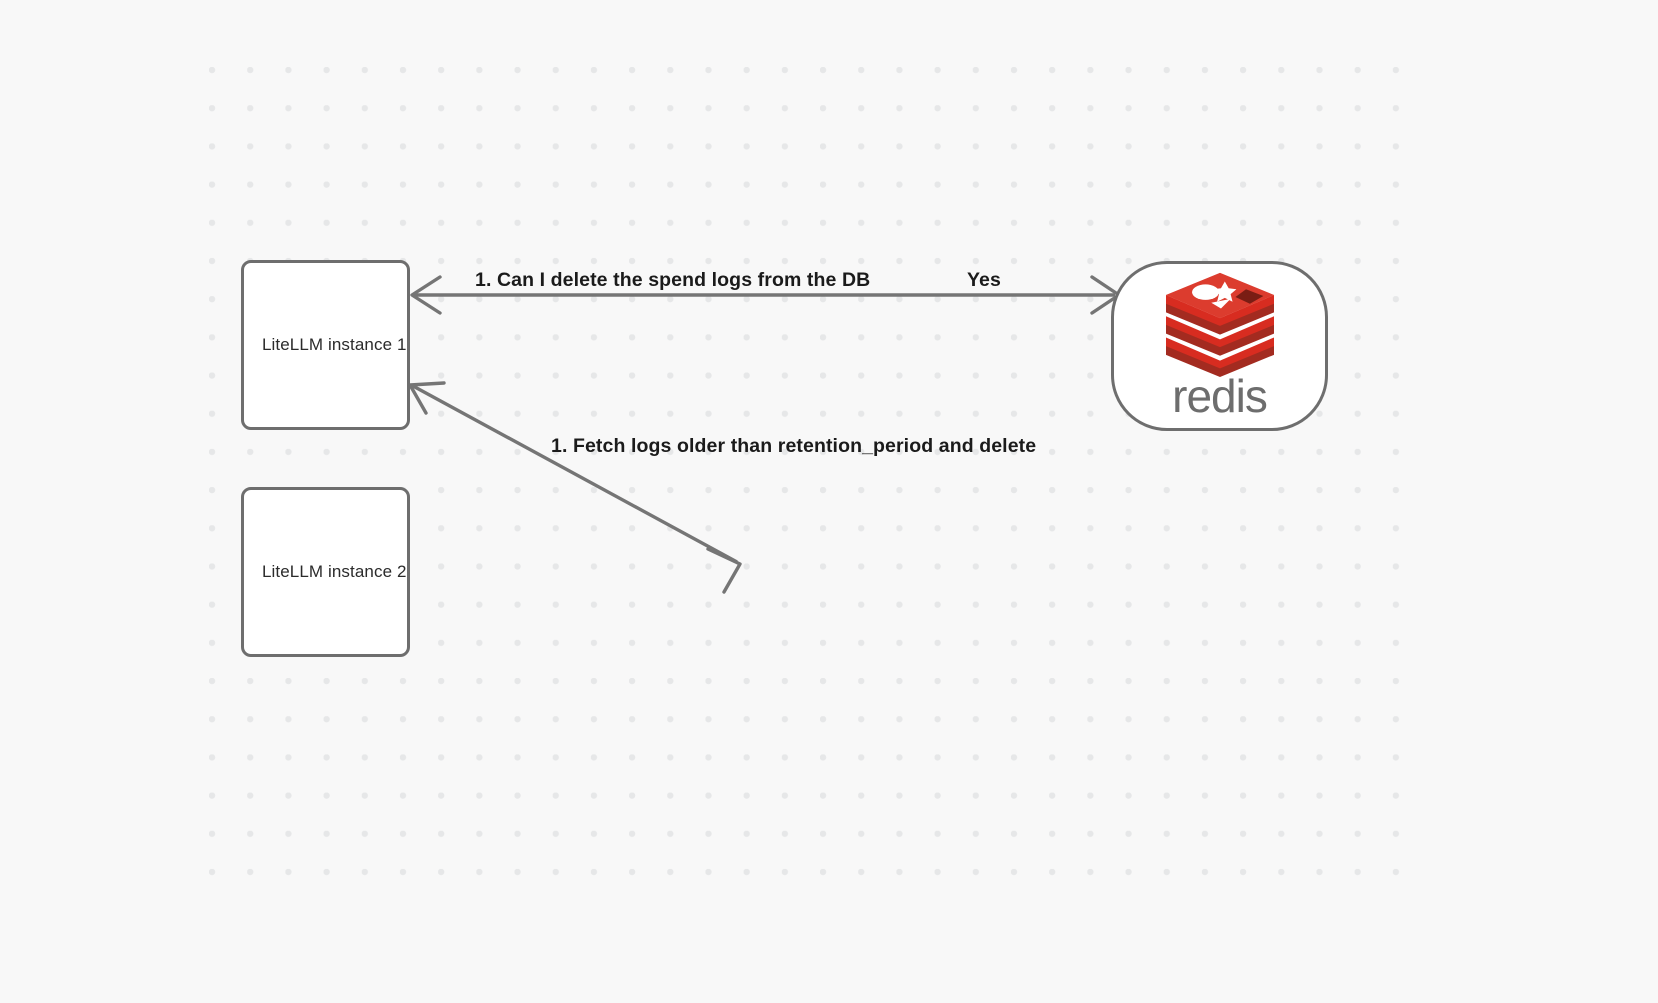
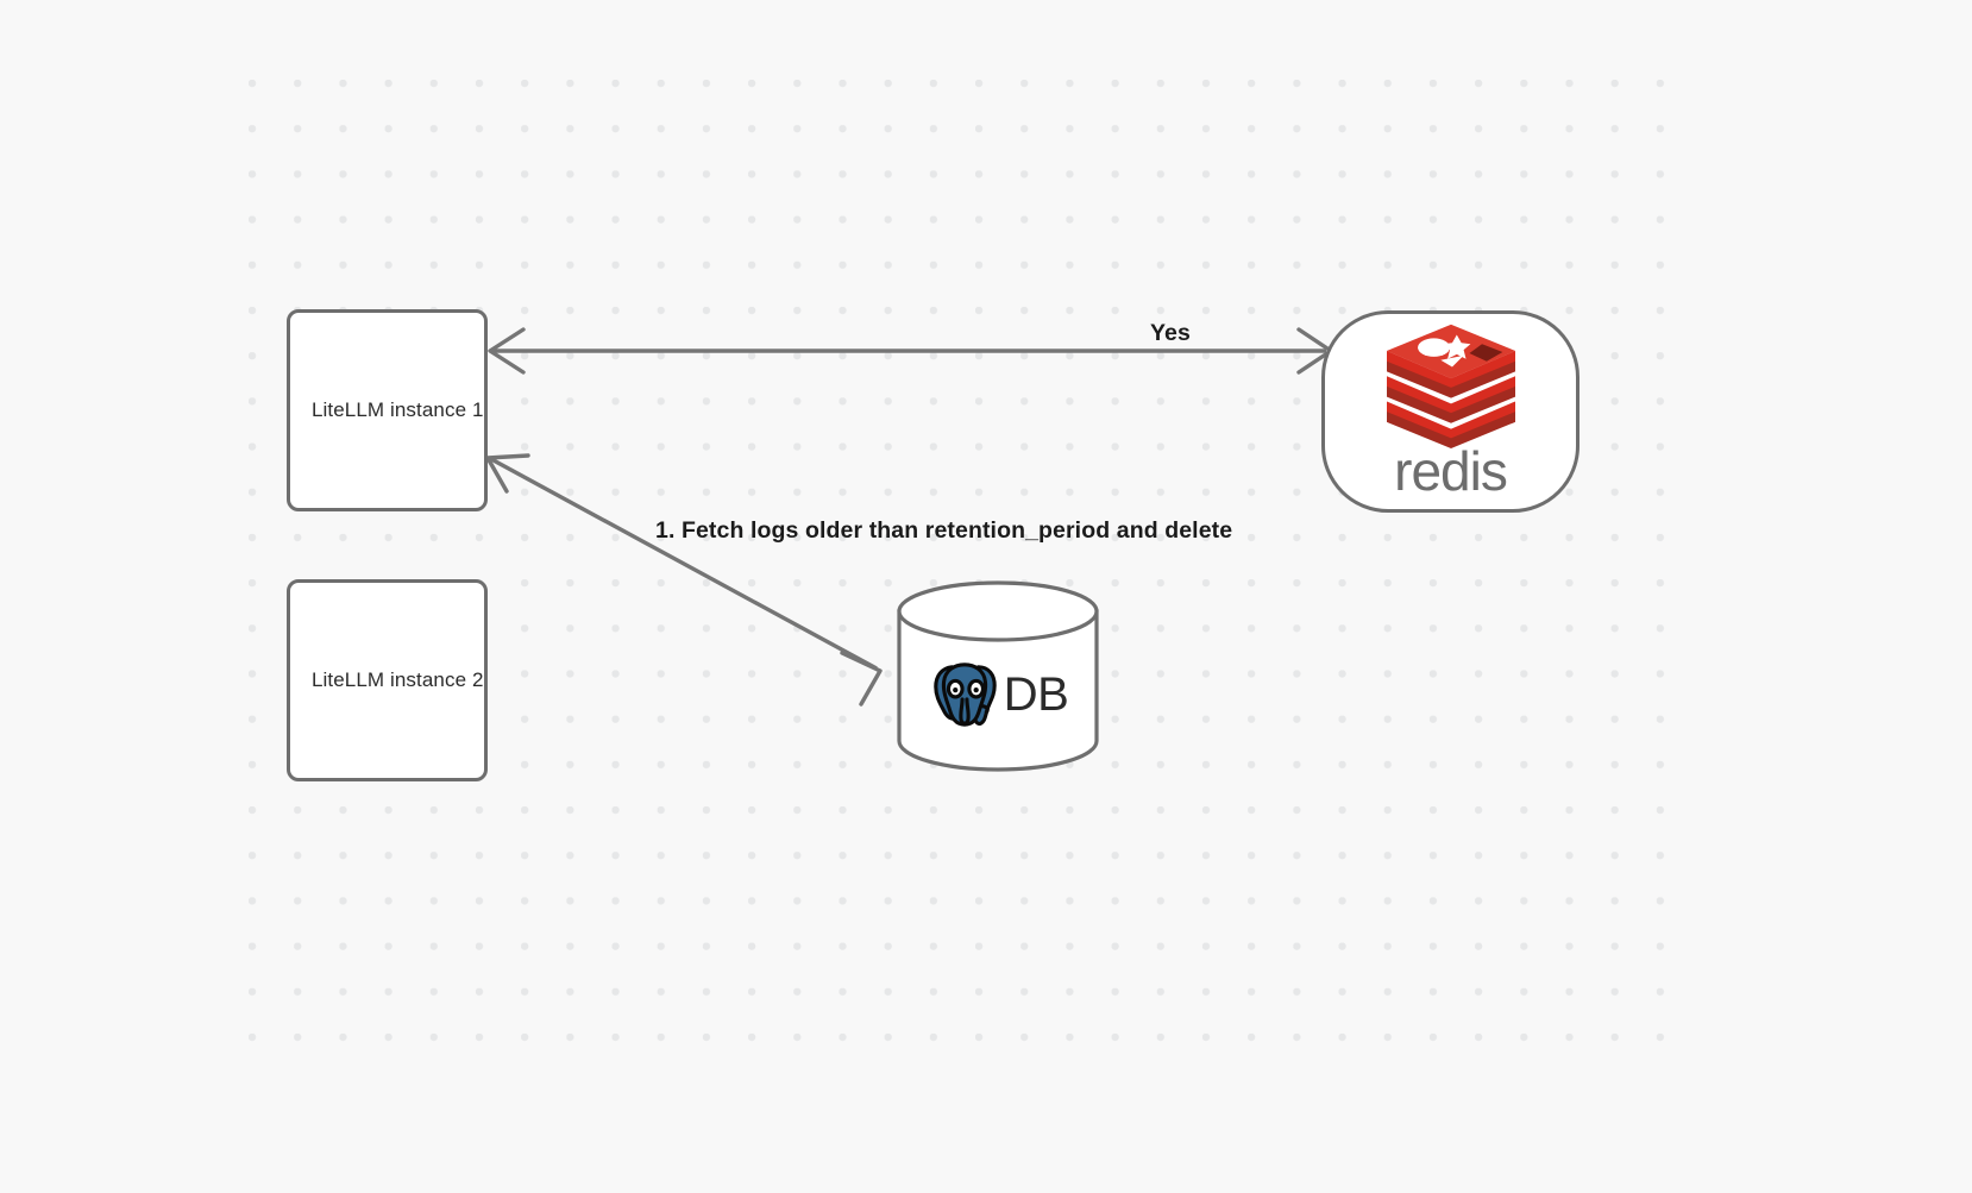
- 1. Can I delete the spend logs from the DB
  Yes
  1. Fetch logs older than retention_period and delete
  LiteLLM instance 1
  LiteLLM instance 2
  redis
+ DB
